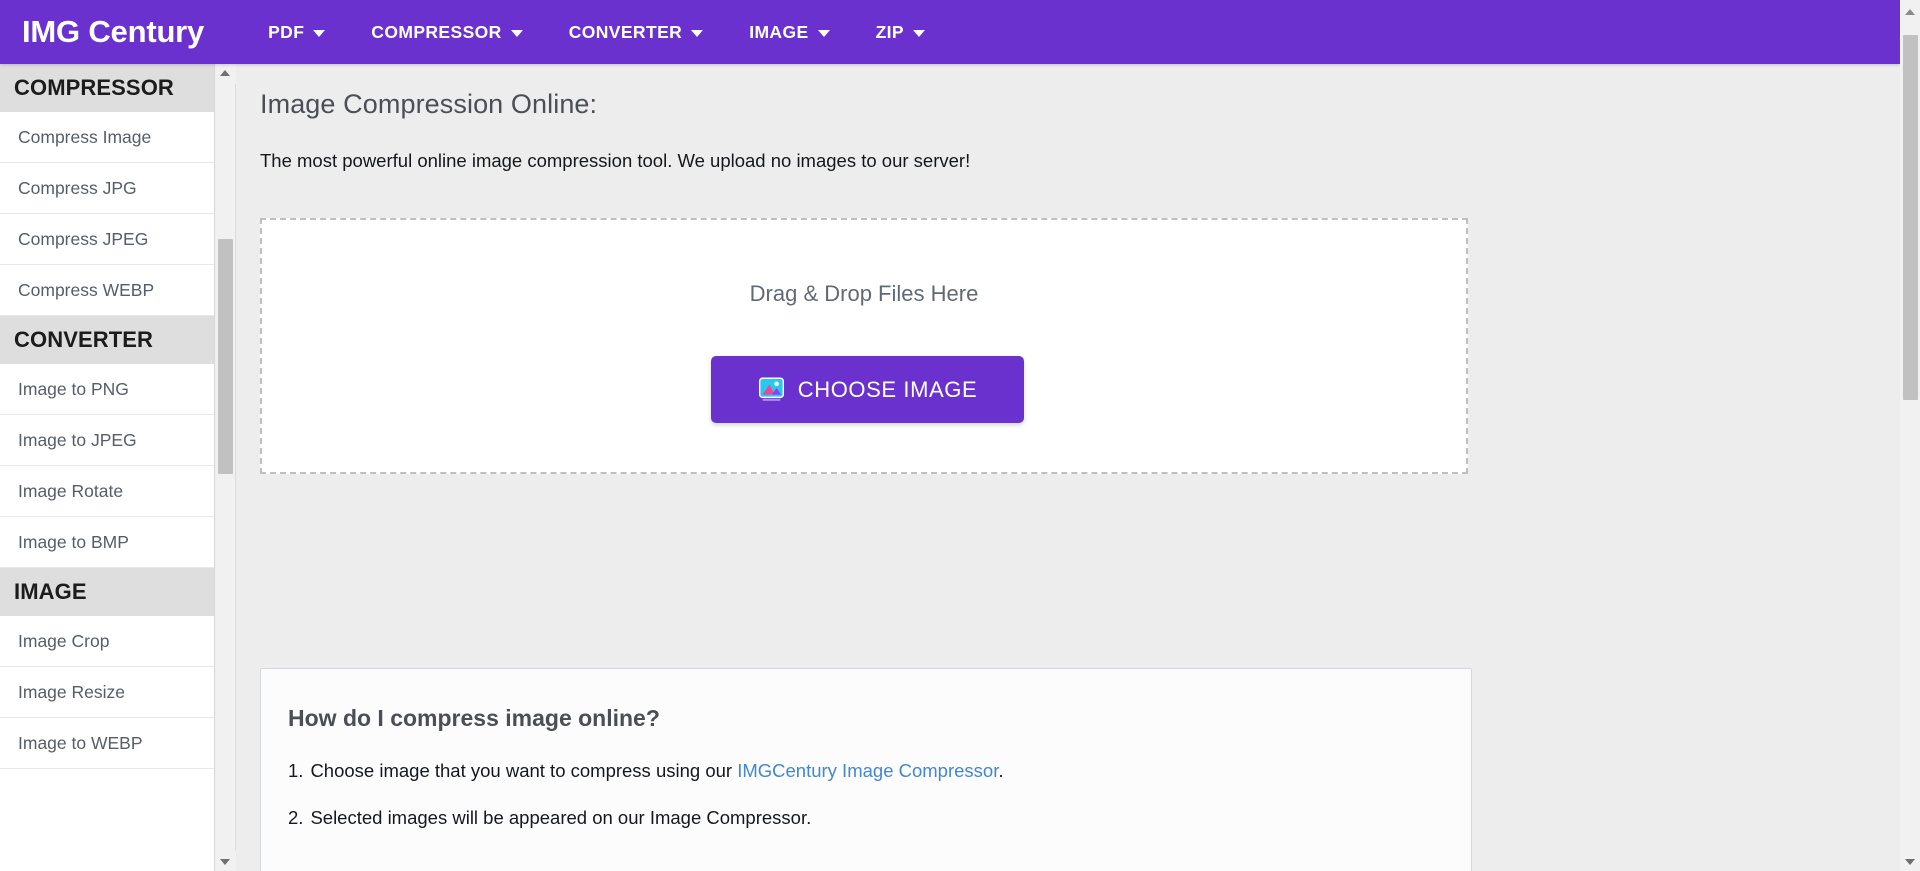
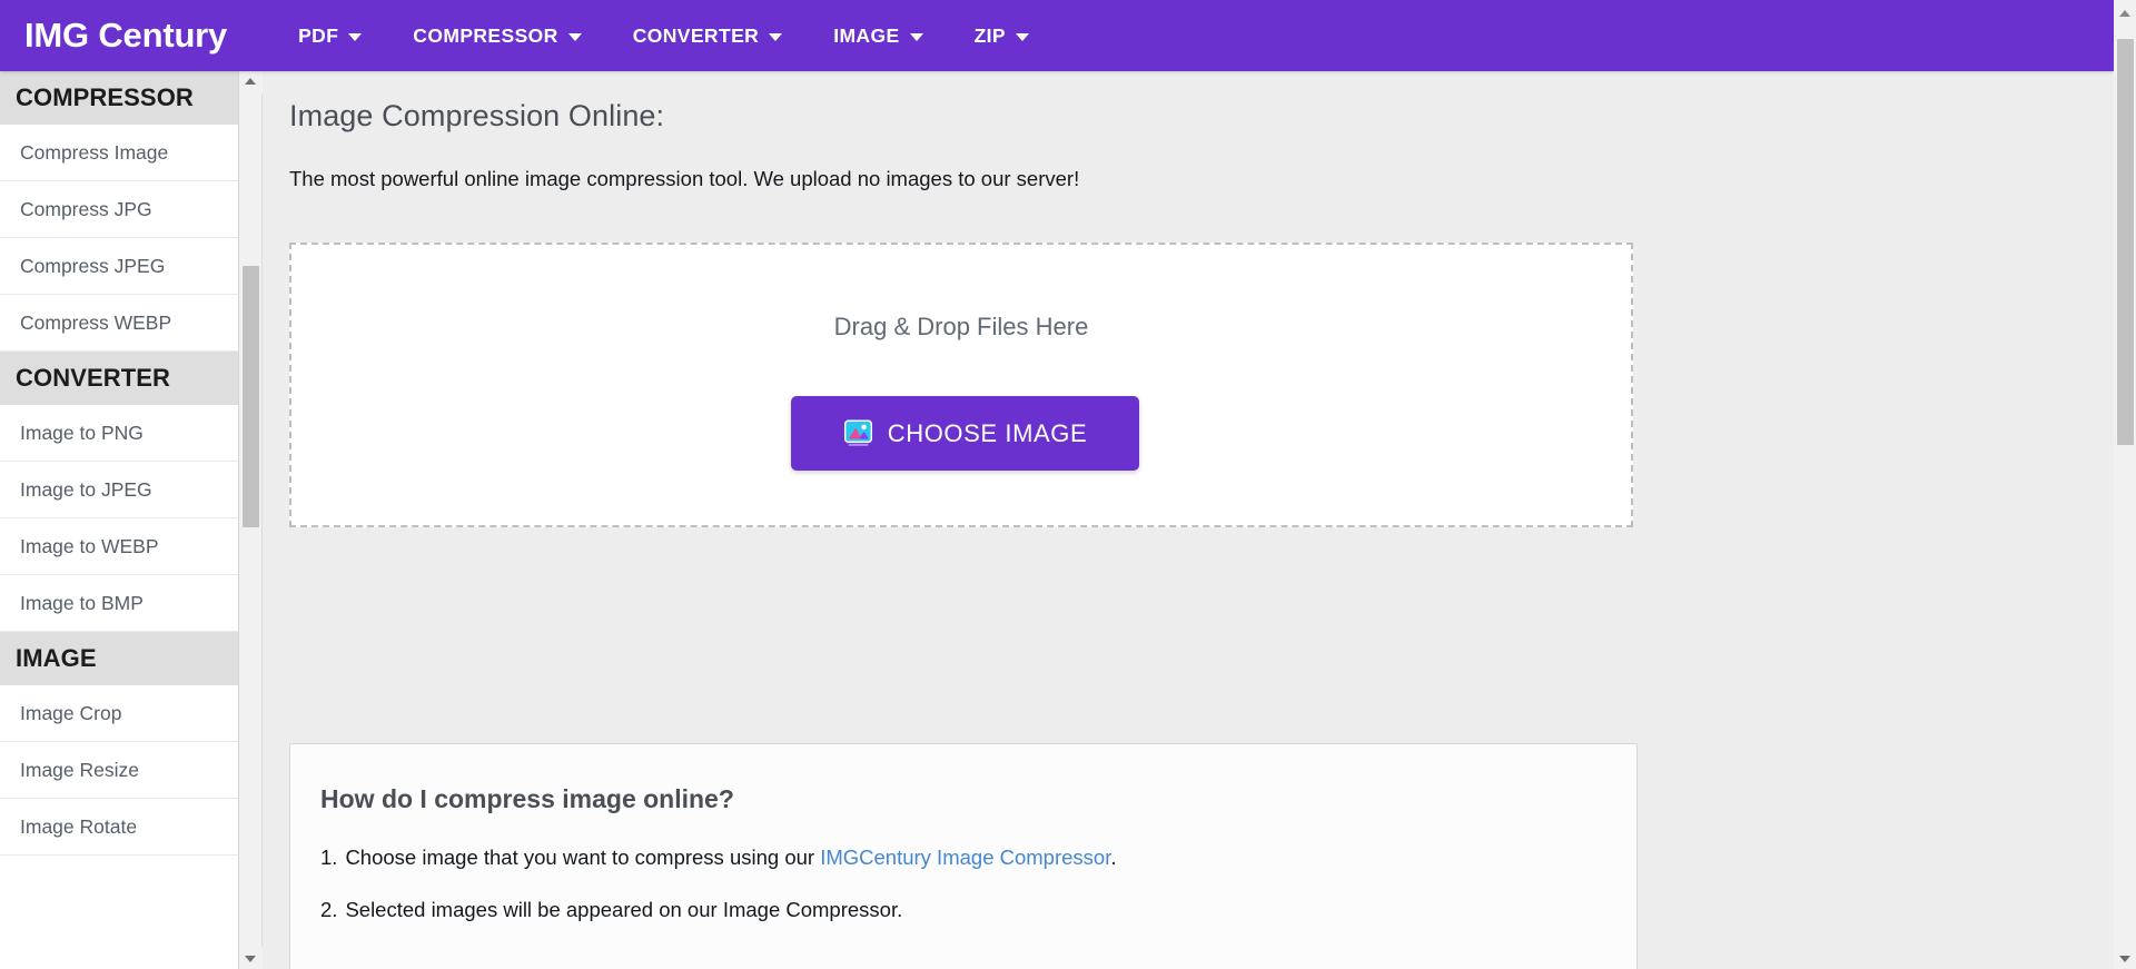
  IMG Century
  PDF
  COMPRESSOR
  CONVERTER
  IMAGE
  ZIP
  COMPRESSOR
  Compress Image
  Compress JPG
  Compress JPEG
  Compress WEBP
  CONVERTER
  Image to PNG
  Image to JPEG
- Image Rotate
+ Image to WEBP
  Image to BMP
  IMAGE
  Image Crop
  Image Resize
- Image to WEBP
+ Image Rotate
  Image Compression Online:
  The most powerful online image compression tool. We upload no images to our server!
  Drag & Drop Files Here
  CHOOSE IMAGE
  How do I compress image online?
  1. Choose image that you want to compress using our IMGCentury Image Compressor.
  2. Selected images will be appeared on our Image Compressor.
